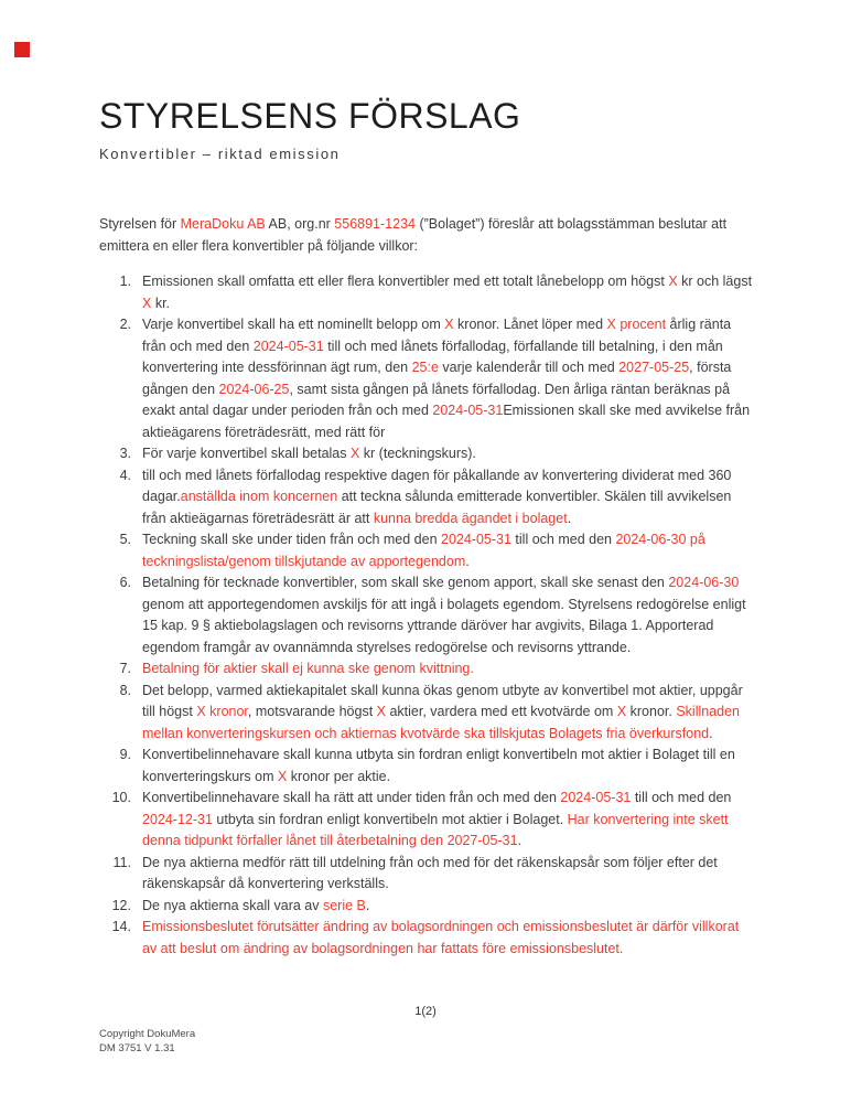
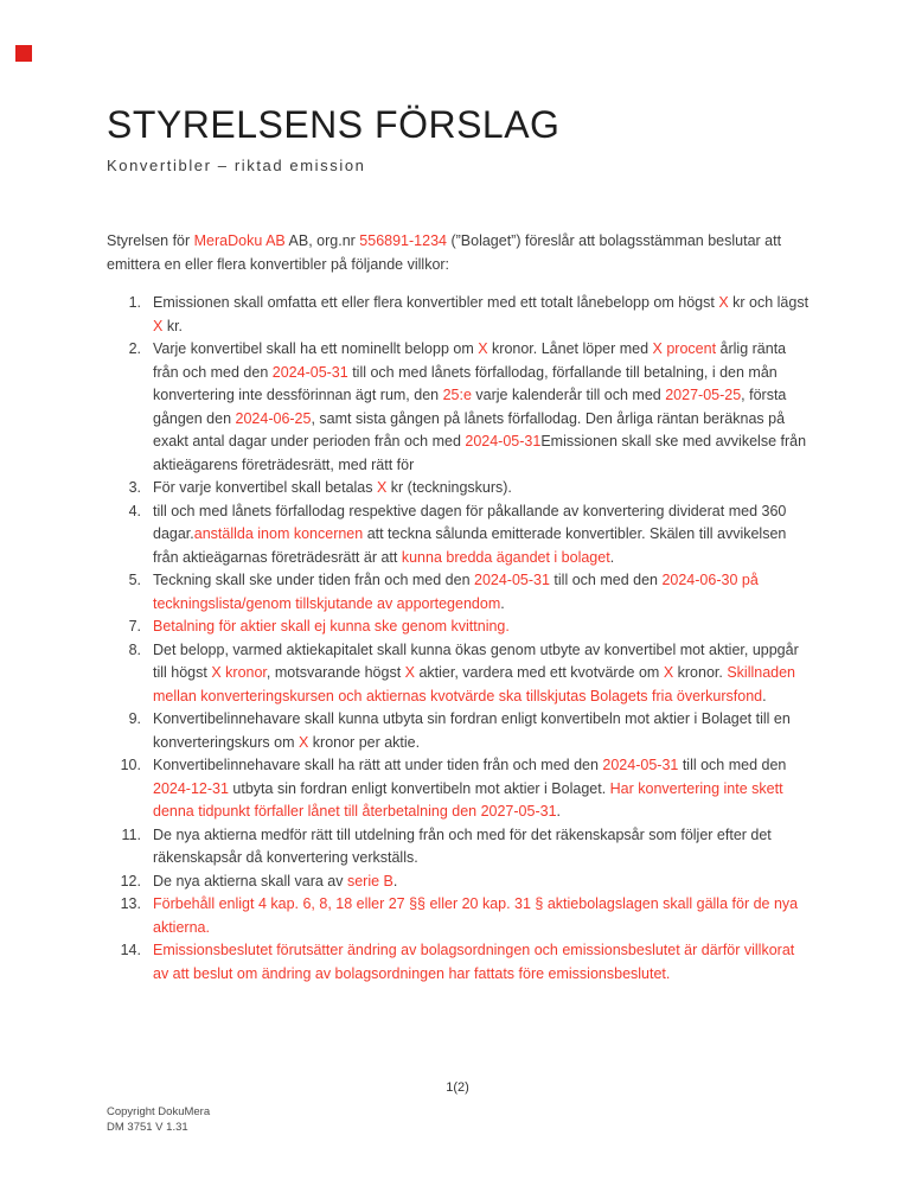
  STYRELSENS FÖRSLAG
  Konvertibler – riktad emission
  Styrelsen för MeraDoku AB AB, org.nr 556891-1234 (”Bolaget”) föreslår att bolagsstämman beslutar att emittera en eller flera konvertibler på följande villkor:
  1.
  Emissionen skall omfatta ett eller flera konvertibler med ett totalt lånebelopp om högst X kr och lägst X kr.
  2.
  Varje konvertibel skall ha ett nominellt belopp om X kronor. Lånet löper med X procent årlig ränta från och med den 2024-05-31 till och med lånets förfallodag, förfallande till betalning, i den mån konvertering inte dessförinnan ägt rum, den 25:e varje kalenderår till och med 2027-05-25, första gången den 2024-06-25, samt sista gången på lånets förfallodag. Den årliga räntan beräknas på exakt antal dagar under perioden från och med 2024-05-31Emissionen skall ske med avvikelse från aktieägarens företrädesrätt, med rätt för
  3.
  För varje konvertibel skall betalas X kr (teckningskurs).
  4.
  till och med lånets förfallodag respektive dagen för påkallande av konvertering dividerat med 360 dagar.anställda inom koncernen att teckna sålunda emitterade konvertibler. Skälen till avvikelsen från aktieägarnas företrädesrätt är att kunna bredda ägandet i bolaget.
  5.
  Teckning skall ske under tiden från och med den 2024-05-31 till och med den 2024-06-30 på teckningslista/genom tillskjutande av apportegendom.
- 6.
- Betalning för tecknade konvertibler, som skall ske genom apport, skall ske senast den 2024-06-30 genom att apportegendomen avskiljs för att ingå i bolagets egendom. Styrelsens redogörelse enligt 15 kap. 9 § aktiebolagslagen och revisorns yttrande däröver har avgivits, Bilaga 1. Apporterad egendom framgår av ovannämnda styrelses redogörelse och revisorns yttrande.
  7.
  Betalning för aktier skall ej kunna ske genom kvittning.
  8.
  Det belopp, varmed aktiekapitalet skall kunna ökas genom utbyte av konvertibel mot aktier, uppgår till högst X kronor, motsvarande högst X aktier, vardera med ett kvotvärde om X kronor. Skillnaden mellan konverteringskursen och aktiernas kvotvärde ska tillskjutas Bolagets fria överkursfond.
  9.
  Konvertibelinnehavare skall kunna utbyta sin fordran enligt konvertibeln mot aktier i Bolaget till en konverteringskurs om X kronor per aktie.
  10.
  Konvertibelinnehavare skall ha rätt att under tiden från och med den 2024-05-31 till och med den 2024-12-31 utbyta sin fordran enligt konvertibeln mot aktier i Bolaget. Har konvertering inte skett denna tidpunkt förfaller lånet till återbetalning den 2027-05-31.
  11.
  De nya aktierna medför rätt till utdelning från och med för det räkenskapsår som följer efter det räkenskapsår då konvertering verkställs.
  12.
  De nya aktierna skall vara av serie B.
+ 13.
+ Förbehåll enligt 4 kap. 6, 8, 18 eller 27 §§ eller 20 kap. 31 § aktiebolagslagen skall gälla för de nya aktierna.
  14.
  Emissionsbeslutet förutsätter ändring av bolagsordningen och emissionsbeslutet är därför villkorat av att beslut om ändring av bolagsordningen har fattats före emissionsbeslutet.
  1(2)
  Copyright DokuMera
  DM 3751 V 1.31
